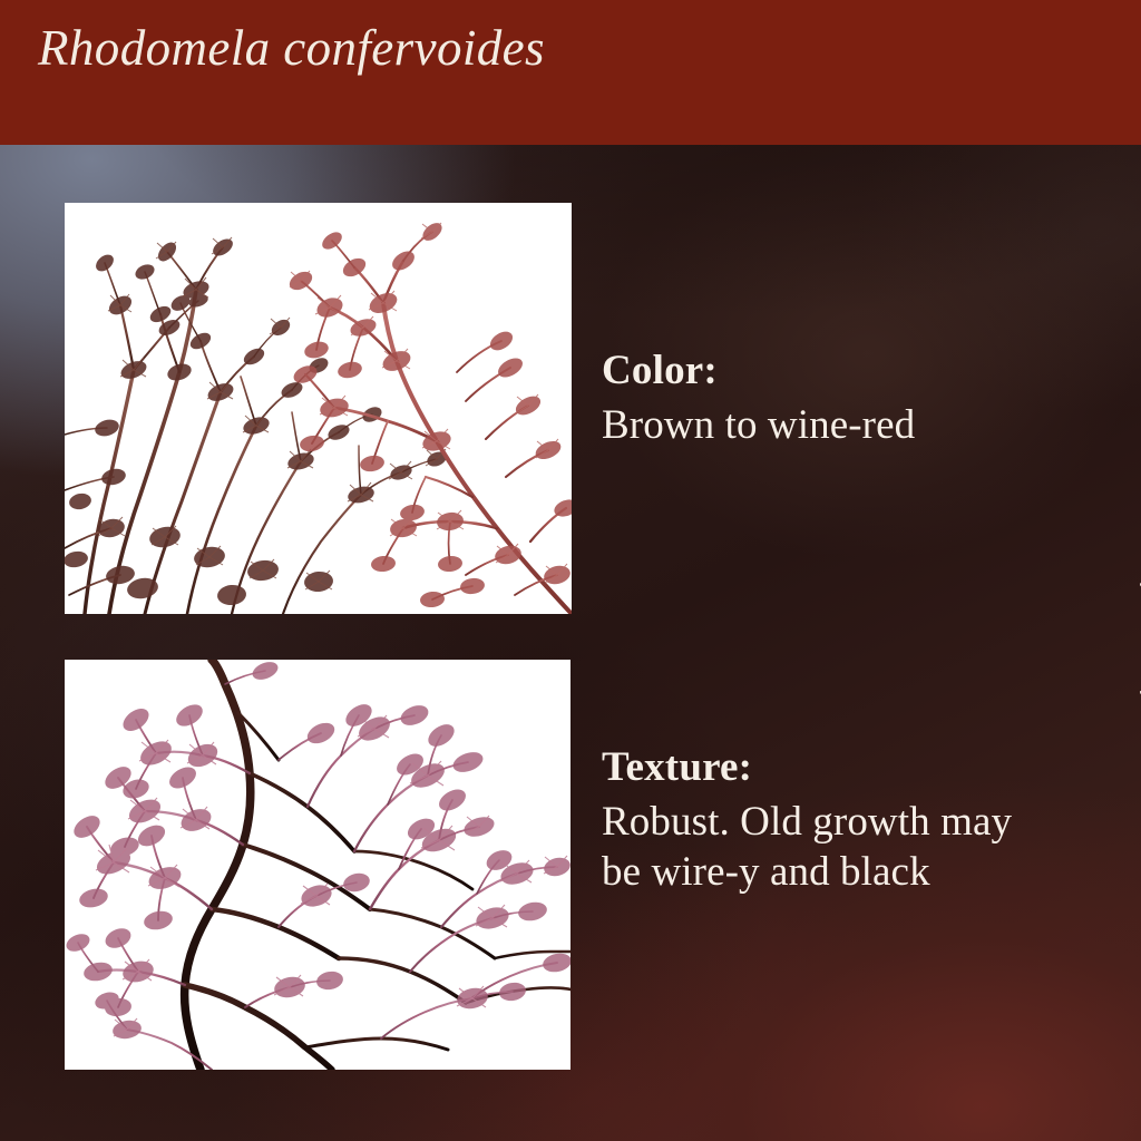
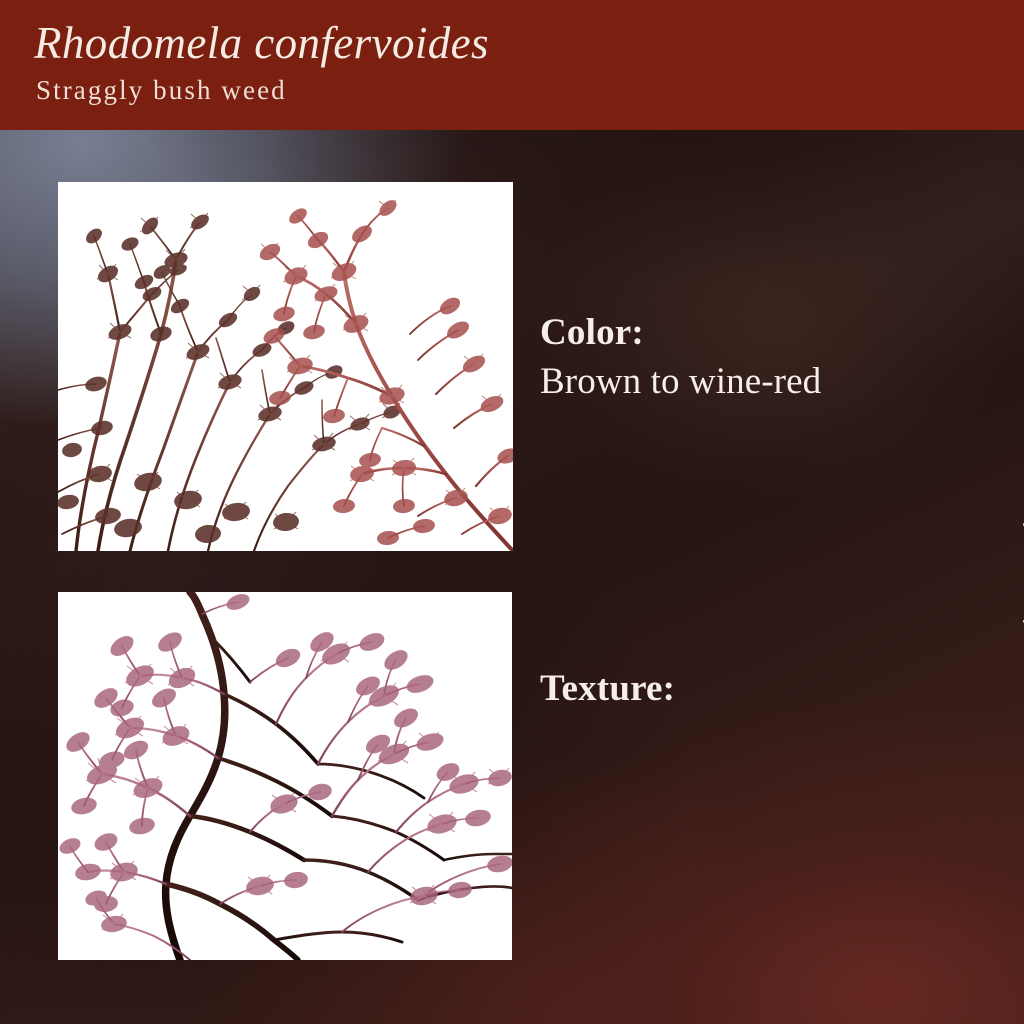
  Rhodomela confervoides
+ Straggly bush weed
  Color:
  Brown to wine-red
  Texture:
- Robust. Old growth may be wire-y and black
